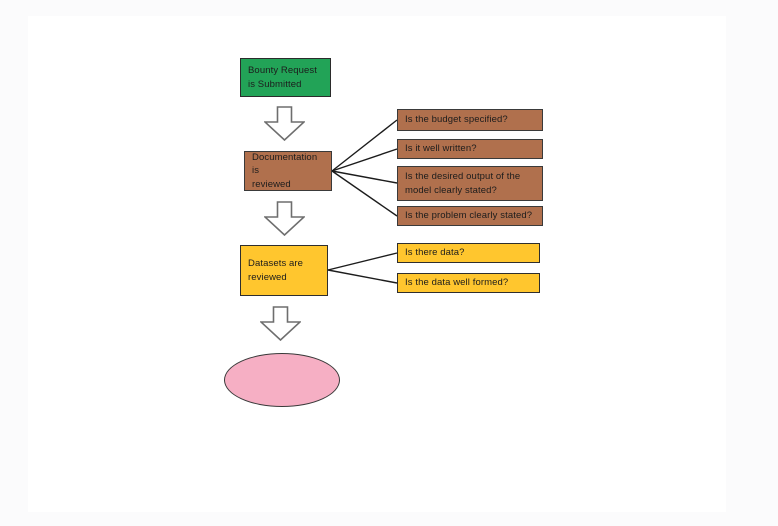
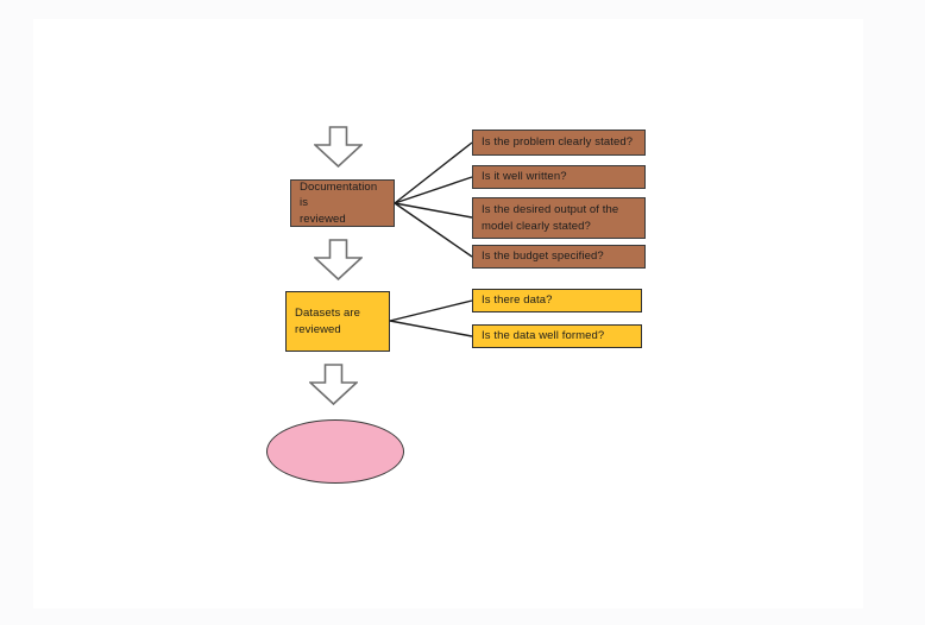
- Bounty Request
- is Submitted
  Documentation is
  reviewed
  Datasets are
  reviewed
- Is the budget specified?
+ Is the problem clearly stated?
  Is it well written?
  Is the desired output of the
  model clearly stated?
- Is the problem clearly stated?
+ Is the budget specified?
  Is there data?
  Is the data well formed?
